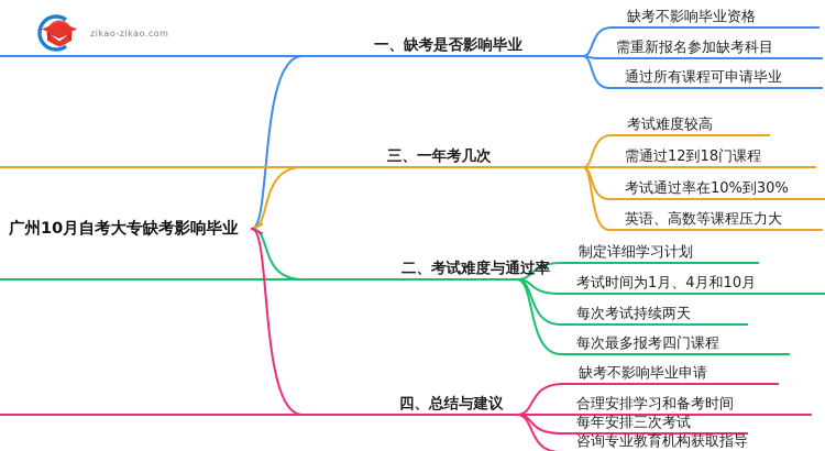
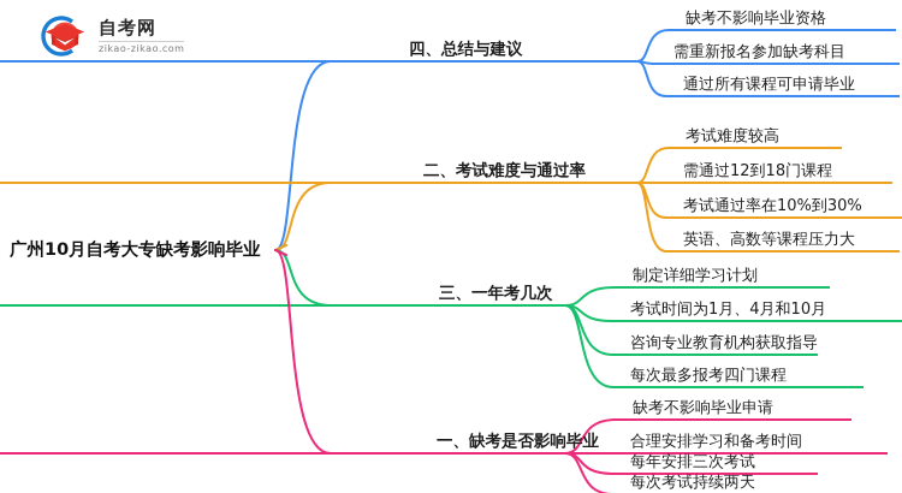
+ 自考网
  zikao-zikao.com
  广州10月自考大专缺考影响毕业
- 一、缺考是否影响毕业
+ 四、总结与建议
  缺考不影响毕业资格
  需重新报名参加缺考科目
  通过所有课程可申请毕业
- 三、一年考几次
+ 二、考试难度与通过率
  考试难度较高
  需通过12到18门课程
  考试通过率在10%到30%
  英语、高数等课程压力大
- 二、考试难度与通过率
+ 三、一年考几次
  制定详细学习计划
  考试时间为1月、4月和10月
- 每次考试持续两天
+ 咨询专业教育机构获取指导
  每次最多报考四门课程
- 四、总结与建议
+ 一、缺考是否影响毕业
  缺考不影响毕业申请
  合理安排学习和备考时间
  每年安排三次考试
- 咨询专业教育机构获取指导
+ 每次考试持续两天
